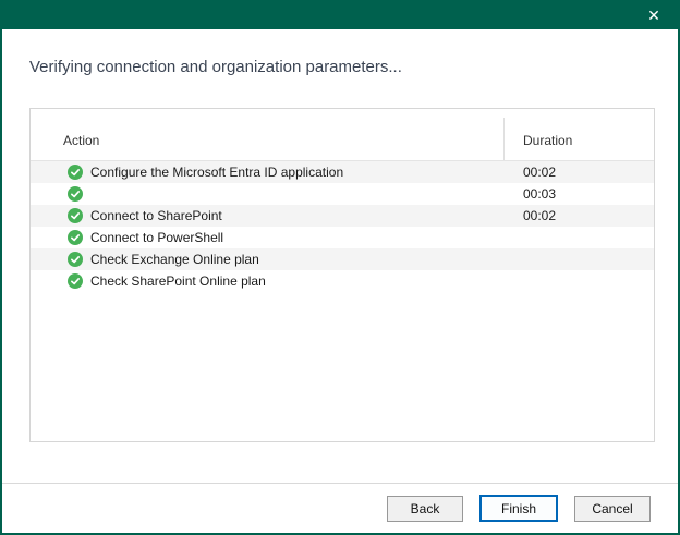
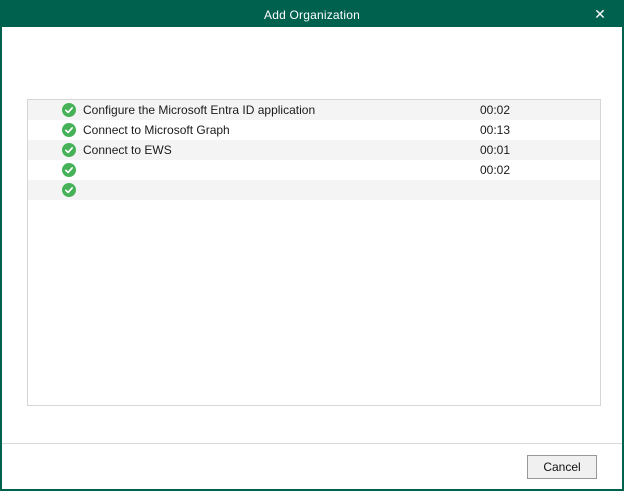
+ Add Organization
  ✕
- Verifying connection and organization parameters...
- Action
- Duration
  Configure the Microsoft Entra ID application
  00:02
+ Connect to Microsoft Graph
+ 00:13
+ Connect to EWS
- 00:03
+ 00:01
- Connect to SharePoint
  00:02
- Connect to PowerShell
- Check Exchange Online plan
- Check SharePoint Online plan
- Back
- Finish
  Cancel
